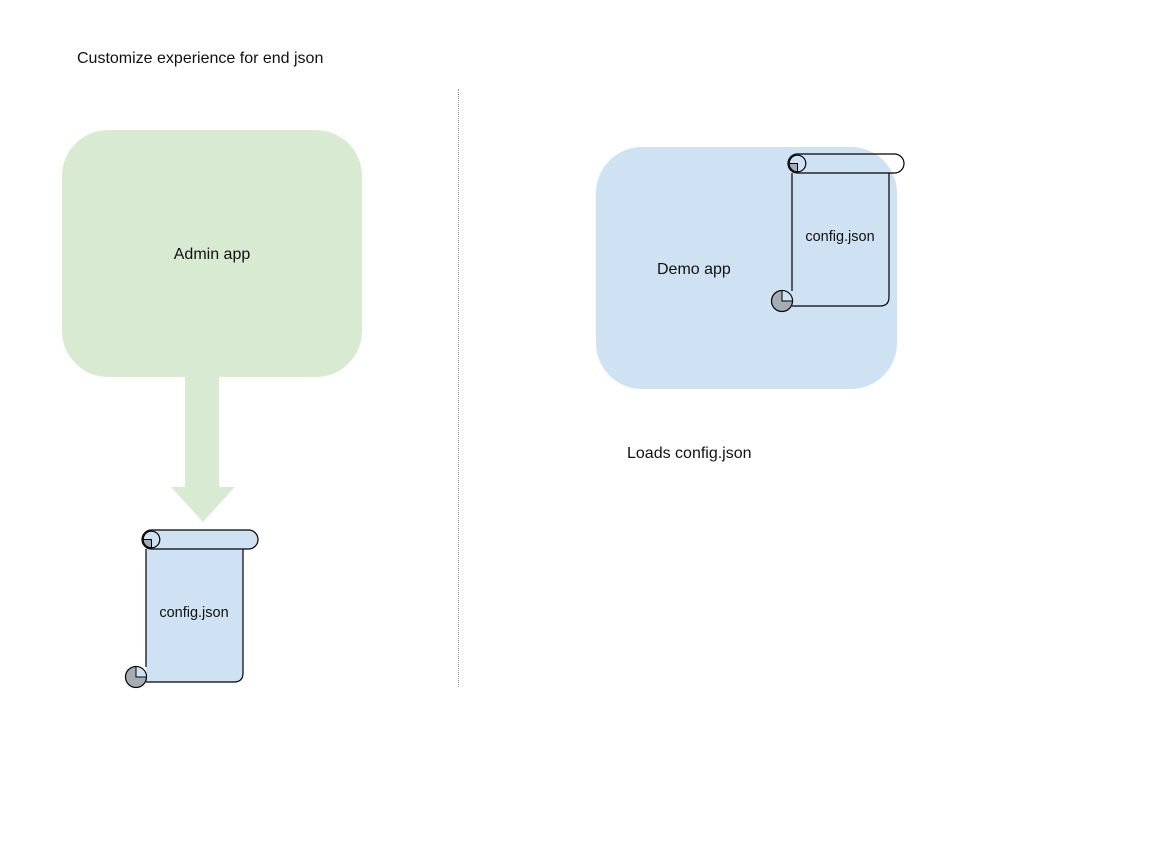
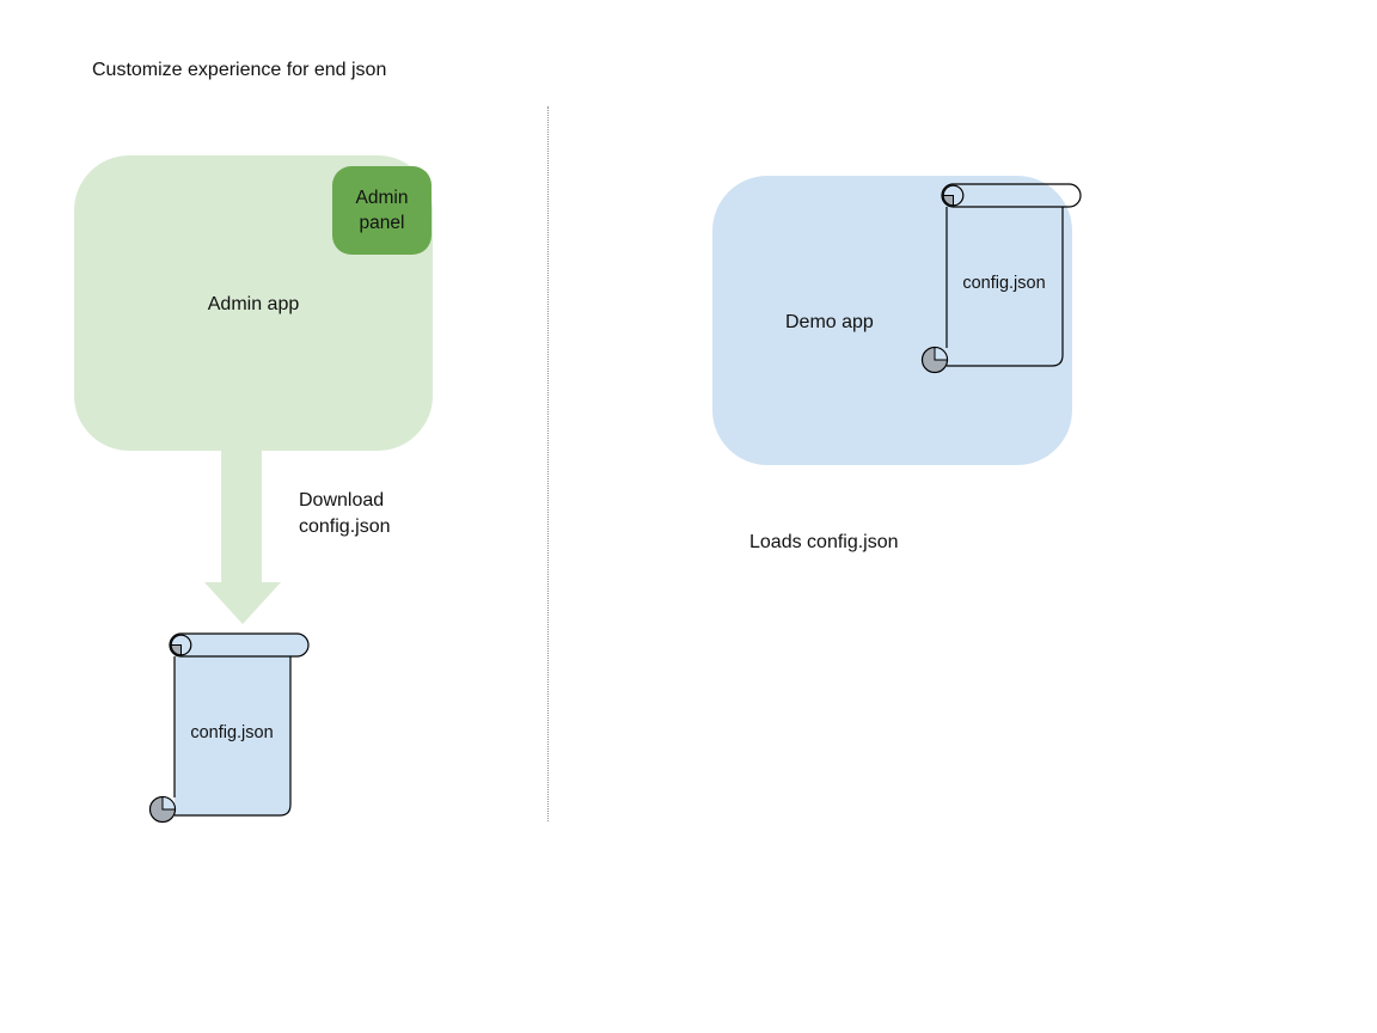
  Customize experience for end json
  Admin app
+ Admin panel
+ Download config.json
  config.json
  Demo app
  config.json
  Loads config.json
